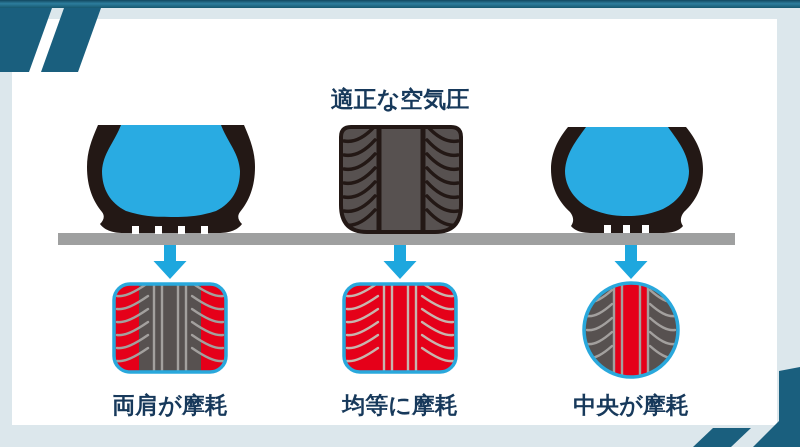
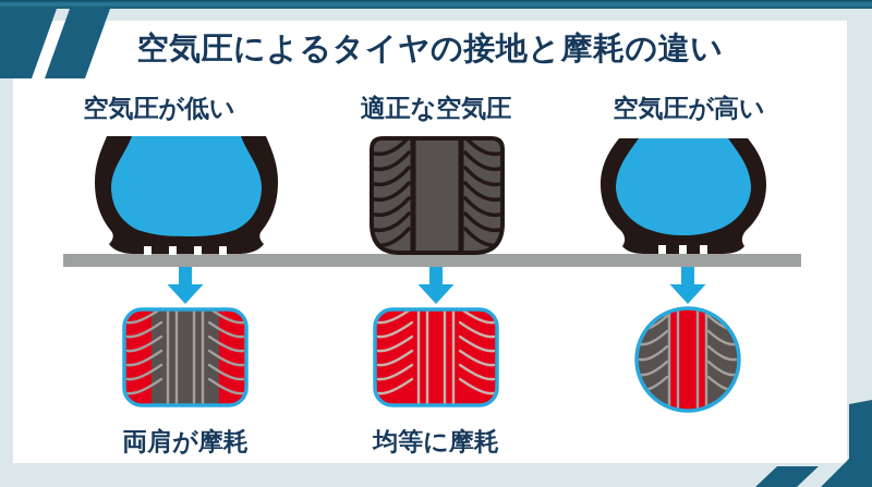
+ 空気圧によるタイヤの接地と摩耗の違い
+ 空気圧が低い
  適正な空気圧
+ 空気圧が高い
  両肩が摩耗
  均等に摩耗
- 中央が摩耗
